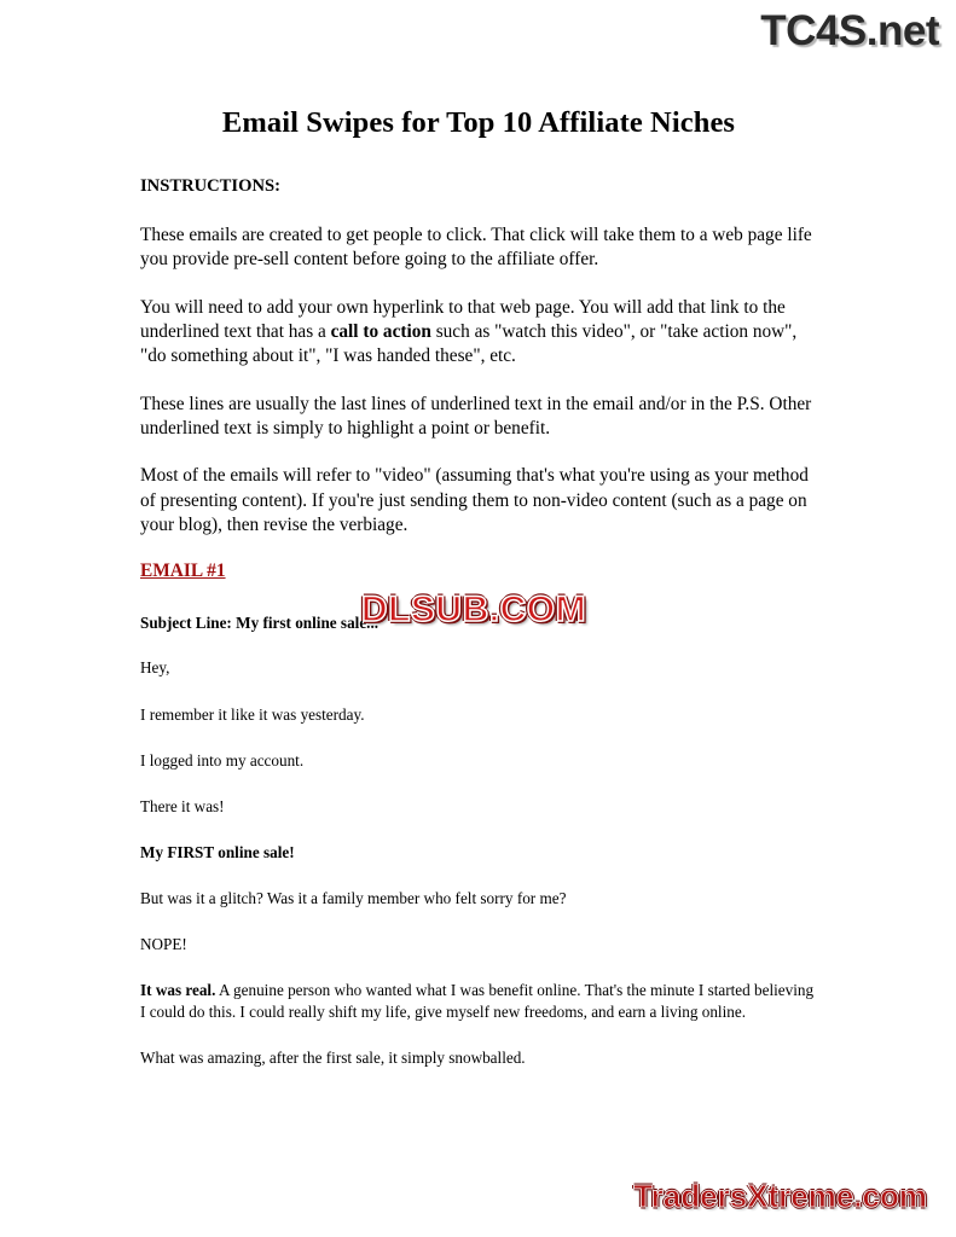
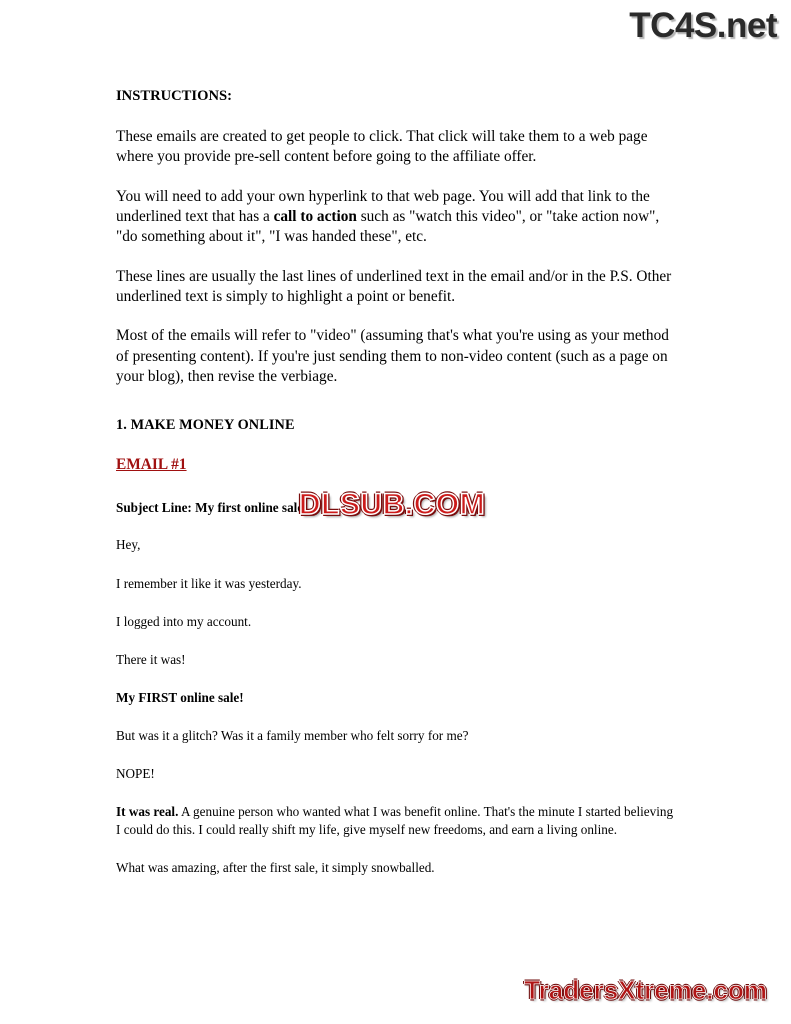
  TC4S.net
- Email Swipes for Top 10 Affiliate Niches
  INSTRUCTIONS:
- These emails are created to get people to click. That click will take them to a web page life you provide pre-sell content before going to the affiliate offer.
+ These emails are created to get people to click. That click will take them to a web page where you provide pre-sell content before going to the affiliate offer.
  You will need to add your own hyperlink to that web page. You will add that link to the underlined text that has a call to action such as "watch this video", or "take action now", "do something about it", "I was handed these", etc.
  These lines are usually the last lines of underlined text in the email and/or in the P.S. Other underlined text is simply to highlight a point or benefit.
  Most of the emails will refer to "video" (assuming that's what you're using as your method of presenting content). If you're just sending them to non-video content (such as a page on your blog), then revise the verbiage.
+ 1. MAKE MONEY ONLINE
  EMAIL #1
  Subject Line: My first online sale...
  Hey,
  I remember it like it was yesterday.
  I logged into my account.
  There it was!
  My FIRST online sale!
  But was it a glitch? Was it a family member who felt sorry for me?
  NOPE!
  It was real. A genuine person who wanted what I was benefit online. That's the minute I started believing I could do this. I could really shift my life, give myself new freedoms, and earn a living online.
  What was amazing, after the first sale, it simply snowballed.
  DLSUB.COM
  TradersXtreme.com
